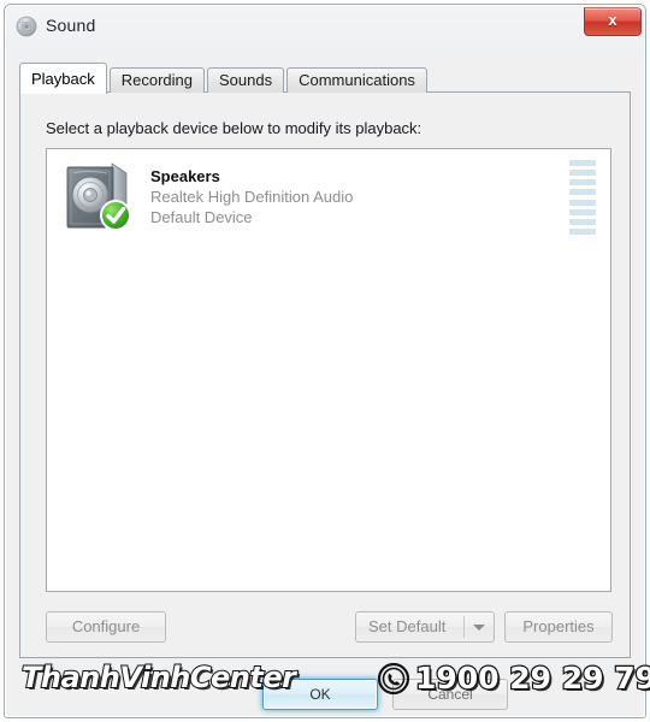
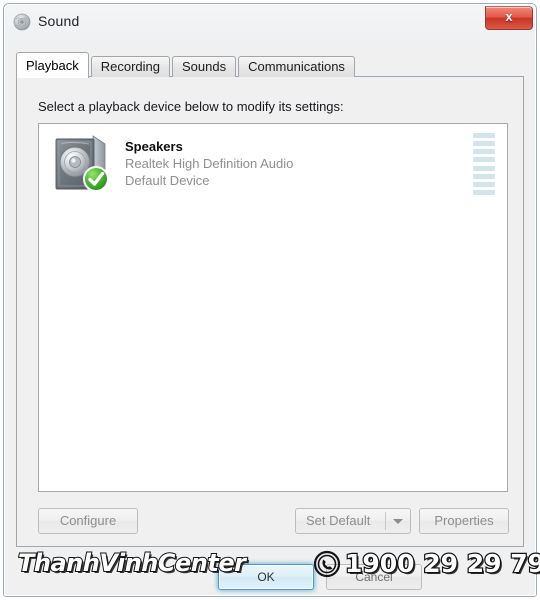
  Sound
  x
  Playback
  Recording
  Sounds
  Communications
- Select a playback device below to modify its playback:
+ Select a playback device below to modify its settings:
  Speakers
  Realtek High Definition Audio
  Default Device
  Configure
  Set Default
  Properties
  OK
  Cancel
  ThanhVinhCenter
  1900 29 29 79
